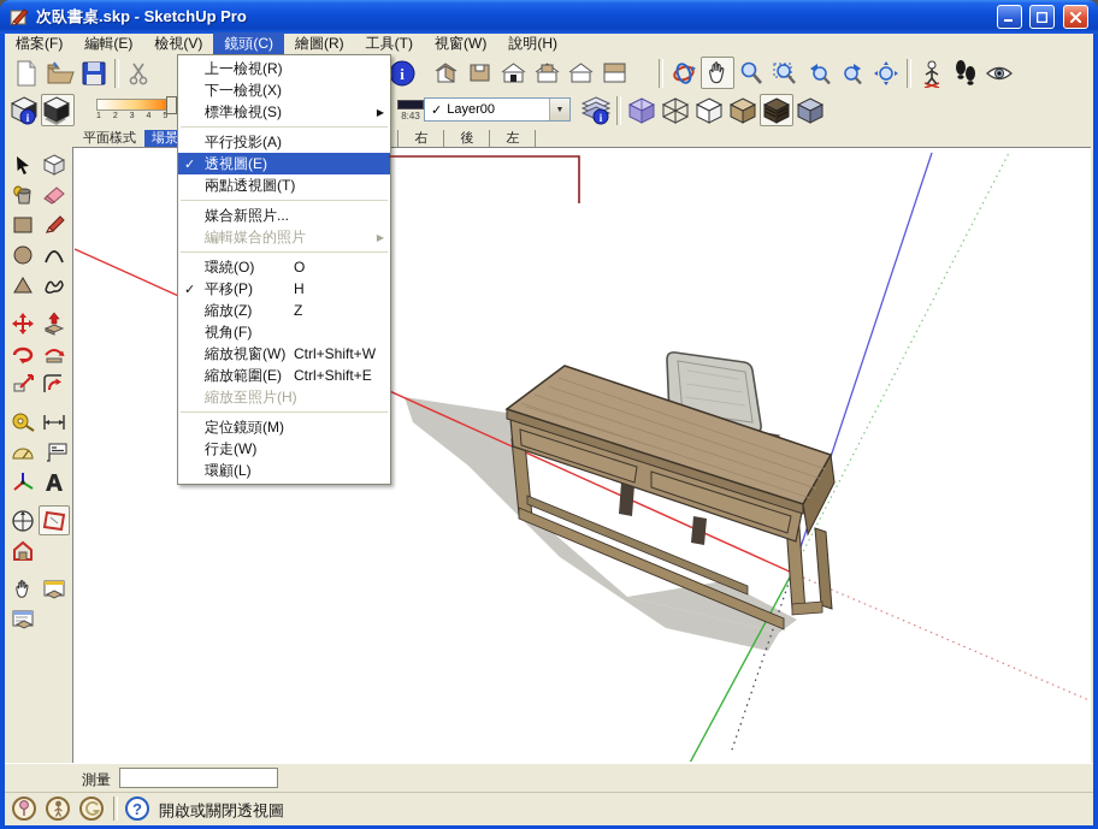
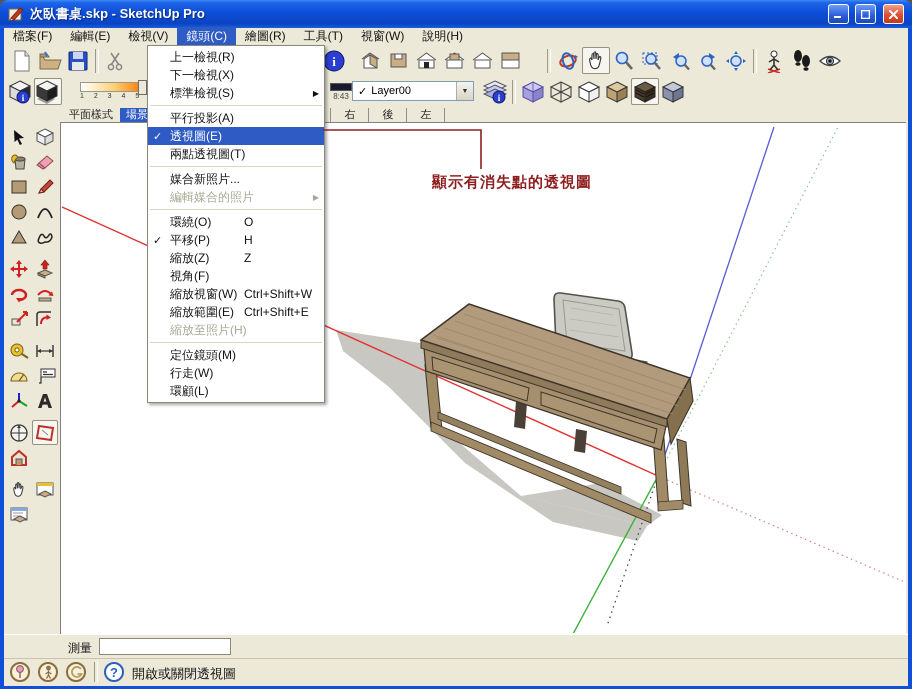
  次臥書桌.skp - SketchUp Pro
  檔案(F)
  編輯(E)
  檢視(V)
  鏡頭(C)
  繪圖(R)
  工具(T)
  視窗(W)
  說明(H)
  i
  i
  8:43
  ✓
  Layer00
  i
  平面樣式
  場景
  右
  後
  左
  上一檢視(R)
  下一檢視(X)
  標準檢視(S)
  平行投影(A)
  透視圖(E)
  兩點透視圖(T)
  媒合新照片...
  編輯媒合的照片
  環繞(O)
  O
  平移(P)
  H
  縮放(Z)
  Z
  視角(F)
  縮放視窗(W)
  Ctrl+Shift+W
  縮放範圍(E)
  Ctrl+Shift+E
  縮放至照片(H)
  定位鏡頭(M)
  行走(W)
  環顧(L)
+ 顯示有消失點的透視圖
  測量
  ?
  開啟或關閉透視圖
